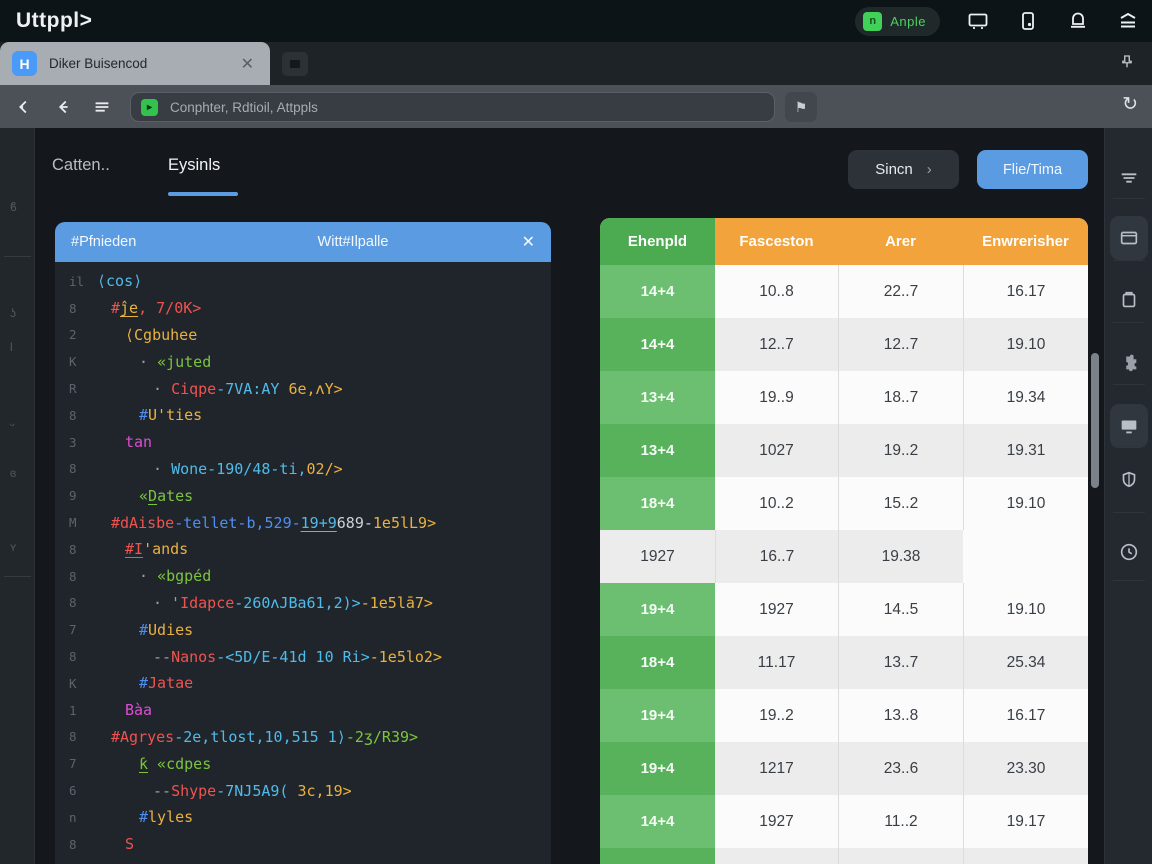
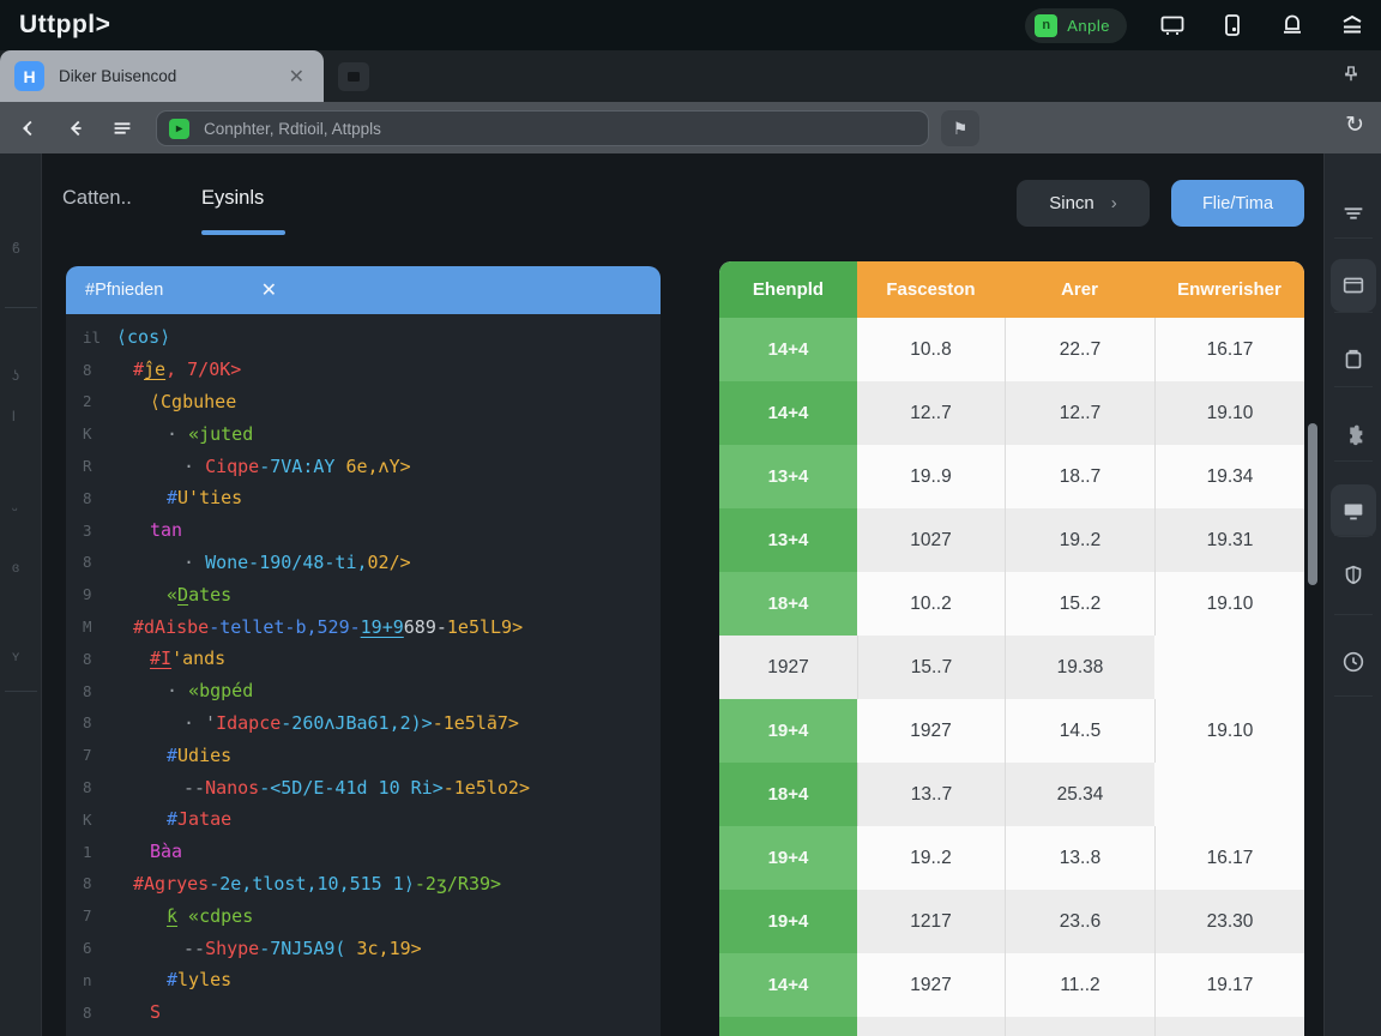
  Uttppl>
  n
  Anple
  H
  Diker Buisencod
  ✕
  ▸
  Conphter, Rdtioil, Attppls
  ⚑
  ↻
  ϐ
  ʖ
  Ɩ
  ᵕ
  ɞ
  ʏ
  Catten..
  Eysinls
  Sincn
  ›
  Flie/Tima
  #Pfnieden
- Witt#Ilpalle
  ✕
  il
  ⟨cos⟩
  8
  #ĵe, 7/0K>
  2
  ⟨Cgbuhee
  K
  · «juted
  R
  · Ciqpe-7VA:AY 6e,ʌY>
  8
  #U'ties
  3
  tan
  8
  · Wone-190/48-ti,02/>
  9
  «Dates
  M
  #dAisbe-tellet-b,529-19+9689-1e5lL9>
  8
  #I'ands
  8
  · «bgpéd
  8
  · 'Idapce-260ʌJBa61,2)>-1e5lā7>
  7
  #Udies
  8
  --Nanos-<5D/E-41d 10 Ri>-1e5lo2>
  K
  #Jatae
  1
  Bàa
  8
  #Agryes-2e,tlost,10,515 1⟩-2ʒ/R39>
  7
  ƙ «cdpes
  6
  --Shype-7NJ5A9( 3c,19>
  n
  #lyles
  8
  S
  Ehenpld
  Fasceston
  Arer
  Enwrerisher
  14+4
  10..8
  22..7
  16.17
  14+4
  12..7
  12..7
  19.10
  13+4
  19..9
  18..7
  19.34
  13+4
  1027
  19..2
  19.31
  18+4
  10..2
  15..2
  19.10
  1927
- 16..7
+ 15..7
  19.38
  19+4
  1927
  14..5
  19.10
  18+4
- 11.17
  13..7
  25.34
  19+4
  19..2
  13..8
  16.17
  19+4
  1217
  23..6
  23.30
  14+4
  1927
  11..2
  19.17
